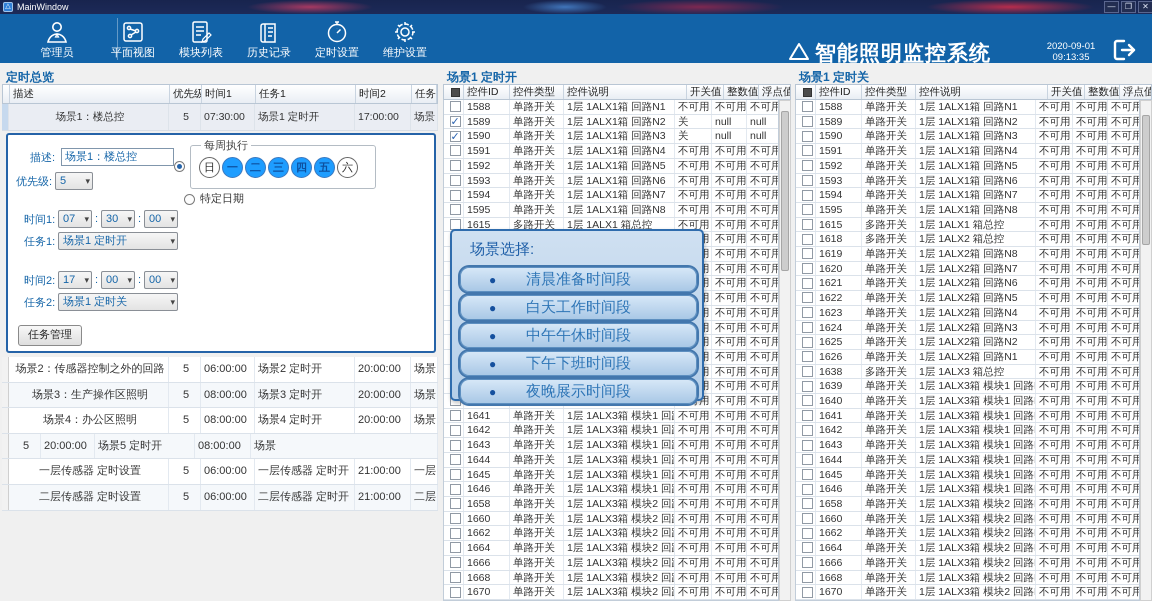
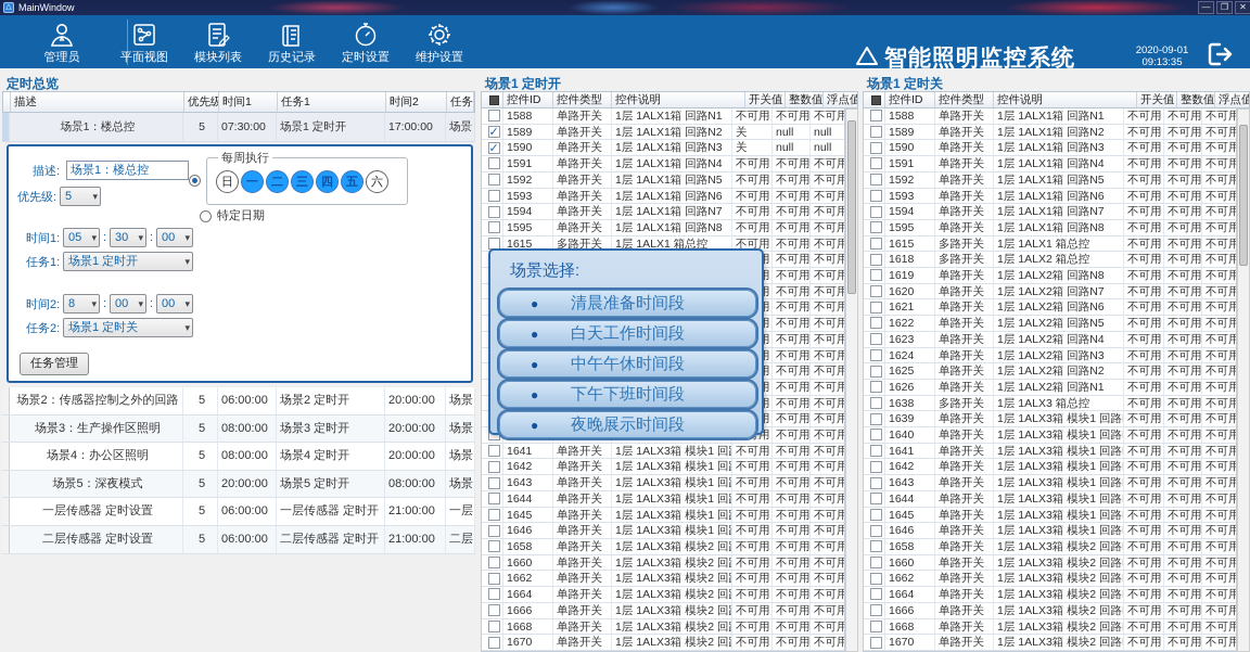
  MainWindow
  —
  ❐
  ✕
  管理员
  平面视图
  模块列表
  历史记录
  定时设置
  维护设置
  智能照明监控系统
  2020-09-01
  09:13:35
  定时总览
  描述
  优先级
  时间1
  任务1
  时间2
  任务
  场景1：楼总控
  5
  07:30:00
  场景1 定时开
  17:00:00
  场景
  描述:
  场景1：楼总控
  优先级:
  5
  每周执行
  日 一 二 三 四 五 六
  特定日期
  时间1:
- 07
+ 05
  :
  30
  :
  00
  任务1:
  场景1 定时开
  时间2:
- 17
+ 8
  :
  00
  :
  00
  任务2:
  场景1 定时关
  任务管理
  场景2：传感器控制之外的回路
  5
  06:00:00
  场景2 定时开
  20:00:00
  场景
  场景3：生产操作区照明
  5
  08:00:00
  场景3 定时开
  20:00:00
  场景
  场景4：办公区照明
  5
  08:00:00
  场景4 定时开
  20:00:00
  场景
+ 场景5：深夜模式
  5
  20:00:00
  场景5 定时开
  08:00:00
  场景
  一层传感器 定时设置
  5
  06:00:00
  一层传感器 定时开
  21:00:00
  一层
  二层传感器 定时设置
  5
  06:00:00
  二层传感器 定时开
  21:00:00
  二层
  场景1 定时开
  控件ID
  控件类型
  控件说明
  开关值
  整数值
  浮点值
  1588
  单路开关
  1层 1ALX1箱 回路N1
  不可用
  不可用
  不可用
  1589
  单路开关
  1层 1ALX1箱 回路N2
  关
  null
  null
  1590
  单路开关
  1层 1ALX1箱 回路N3
  关
  null
  null
  1591
  单路开关
  1层 1ALX1箱 回路N4
  不可用
  不可用
  不可用
  1592
  单路开关
  1层 1ALX1箱 回路N5
  不可用
  不可用
  不可用
  1593
  单路开关
  1层 1ALX1箱 回路N6
  不可用
  不可用
  不可用
  1594
  单路开关
  1层 1ALX1箱 回路N7
  不可用
  不可用
  不可用
  1595
  单路开关
  1层 1ALX1箱 回路N8
  不可用
  不可用
  不可用
  1615
  多路开关
  1层 1ALX1 箱总控
  不可用
  不可用
  不可用
  不可用
  不可用
  不可用
  不可用
  不可用
  不可用
  不可用
  不可用
  不可用
  不可用
  不可用
  不可用
  不可用
  不可用
  不可用
  不可用
  不可用
  不可用
  不可用
  不可用
  不可用
  不可用
  不可用
  不可用
  1641
  单路开关
  1层 1ALX3箱 模块1 回
  不可用
  不可用
  不可用
  1642
  单路开关
  1层 1ALX3箱 模块1 回
  不可用
  不可用
  不可用
  1643
  单路开关
  1层 1ALX3箱 模块1 回
  不可用
  不可用
  不可用
  1644
  单路开关
  1层 1ALX3箱 模块1 回
  不可用
  不可用
  不可用
  1645
  单路开关
  1层 1ALX3箱 模块1 回
  不可用
  不可用
  不可用
  1646
  单路开关
  1层 1ALX3箱 模块1 回
  不可用
  不可用
  不可用
  1658
  单路开关
  1层 1ALX3箱 模块2 回
  不可用
  不可用
  不可用
  1660
  单路开关
  1层 1ALX3箱 模块2 回
  不可用
  不可用
  不可用
  1662
  单路开关
  1层 1ALX3箱 模块2 回
  不可用
  不可用
  不可用
  1664
  单路开关
  1层 1ALX3箱 模块2 回
  不可用
  不可用
  不可用
  1666
  单路开关
  1层 1ALX3箱 模块2 回
  不可用
  不可用
  不可用
  1668
  单路开关
  1层 1ALX3箱 模块2 回
  不可用
  不可用
  不可用
  1670
  单路开关
  1层 1ALX3箱 模块2 回
  不可用
  不可用
  不可用
  场景1 定时关
  控件ID
  控件类型
  控件说明
  开关值
  整数值
  浮点值
  1588
  单路开关
  1层 1ALX1箱 回路N1
  不可用
  不可用
  不可用
  1589
  单路开关
  1层 1ALX1箱 回路N2
  不可用
  不可用
  不可用
  1590
  单路开关
  1层 1ALX1箱 回路N3
  不可用
  不可用
  不可用
  1591
  单路开关
  1层 1ALX1箱 回路N4
  不可用
  不可用
  不可用
  1592
  单路开关
  1层 1ALX1箱 回路N5
  不可用
  不可用
  不可用
  1593
  单路开关
  1层 1ALX1箱 回路N6
  不可用
  不可用
  不可用
  1594
  单路开关
  1层 1ALX1箱 回路N7
  不可用
  不可用
  不可用
  1595
  单路开关
  1层 1ALX1箱 回路N8
  不可用
  不可用
  不可用
  1615
  多路开关
  1层 1ALX1 箱总控
  不可用
  不可用
  不可用
  1618
  多路开关
  1层 1ALX2 箱总控
  不可用
  不可用
  不可用
  1619
  单路开关
  1层 1ALX2箱 回路N8
  不可用
  不可用
  不可用
  1620
  单路开关
  1层 1ALX2箱 回路N7
  不可用
  不可用
  不可用
  1621
  单路开关
  1层 1ALX2箱 回路N6
  不可用
  不可用
  不可用
  1622
  单路开关
  1层 1ALX2箱 回路N5
  不可用
  不可用
  不可用
  1623
  单路开关
  1层 1ALX2箱 回路N4
  不可用
  不可用
  不可用
  1624
  单路开关
  1层 1ALX2箱 回路N3
  不可用
  不可用
  不可用
  1625
  单路开关
  1层 1ALX2箱 回路N2
  不可用
  不可用
  不可用
  1626
  单路开关
  1层 1ALX2箱 回路N1
  不可用
  不可用
  不可用
  1638
  多路开关
  1层 1ALX3 箱总控
  不可用
  不可用
  不可用
  1639
  单路开关
  1层 1ALX3箱 模块1 回路
  不可用
  不可用
  不可用
  1640
  单路开关
  1层 1ALX3箱 模块1 回路
  不可用
  不可用
  不可用
  1641
  单路开关
  1层 1ALX3箱 模块1 回路
  不可用
  不可用
  不可用
  1642
  单路开关
  1层 1ALX3箱 模块1 回路
  不可用
  不可用
  不可用
  1643
  单路开关
  1层 1ALX3箱 模块1 回路
  不可用
  不可用
  不可用
  1644
  单路开关
  1层 1ALX3箱 模块1 回路
  不可用
  不可用
  不可用
  1645
  单路开关
  1层 1ALX3箱 模块1 回路
  不可用
  不可用
  不可用
  1646
  单路开关
  1层 1ALX3箱 模块1 回路
  不可用
  不可用
  不可用
  1658
  单路开关
  1层 1ALX3箱 模块2 回路
  不可用
  不可用
  不可用
  1660
  单路开关
  1层 1ALX3箱 模块2 回路
  不可用
  不可用
  不可用
  1662
  单路开关
  1层 1ALX3箱 模块2 回路
  不可用
  不可用
  不可用
  1664
  单路开关
  1层 1ALX3箱 模块2 回路
  不可用
  不可用
  不可用
  1666
  单路开关
  1层 1ALX3箱 模块2 回路
  不可用
  不可用
  不可用
  1668
  单路开关
  1层 1ALX3箱 模块2 回路
  不可用
  不可用
  不可用
  1670
  单路开关
  1层 1ALX3箱 模块2 回路
  不可用
  不可用
  不可用
  场景选择:
  ●
  清晨准备时间段
  ●
  白天工作时间段
  ●
  中午午休时间段
  ●
  下午下班时间段
  ●
  夜晚展示时间段
